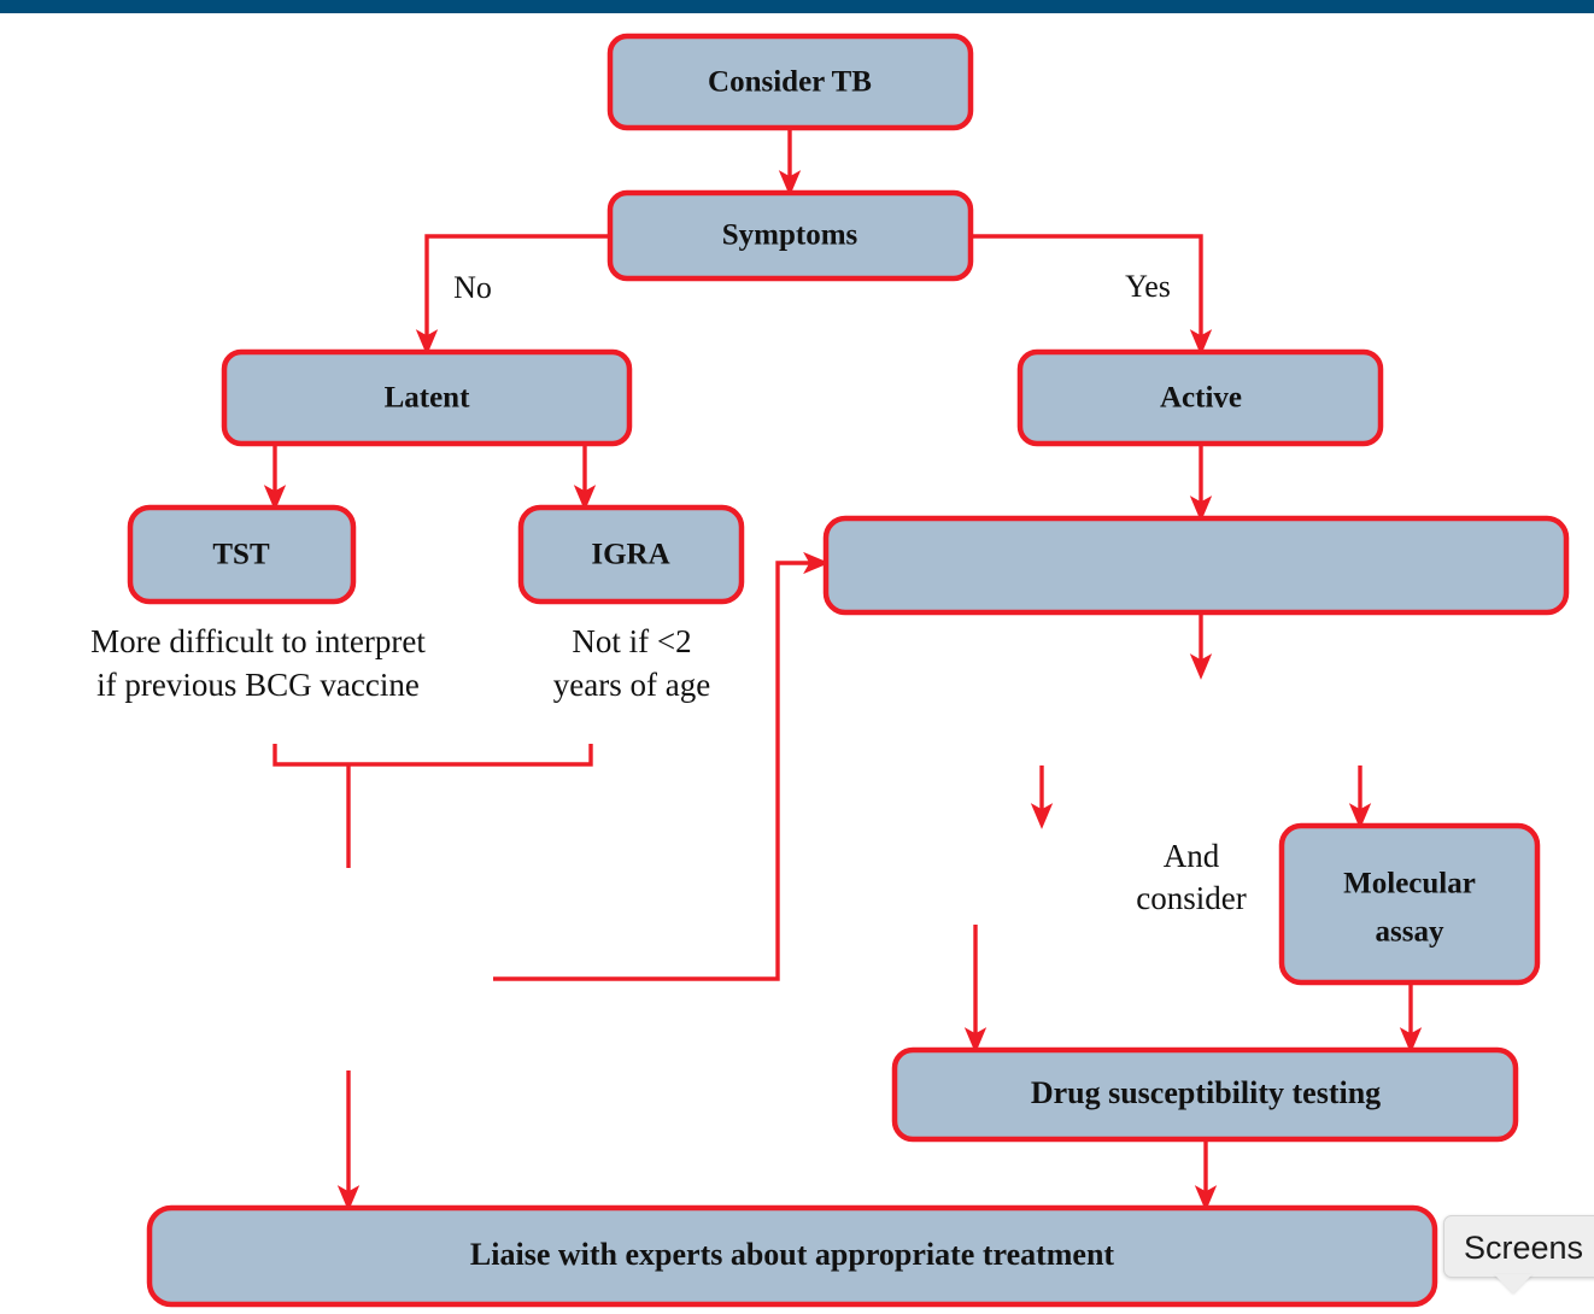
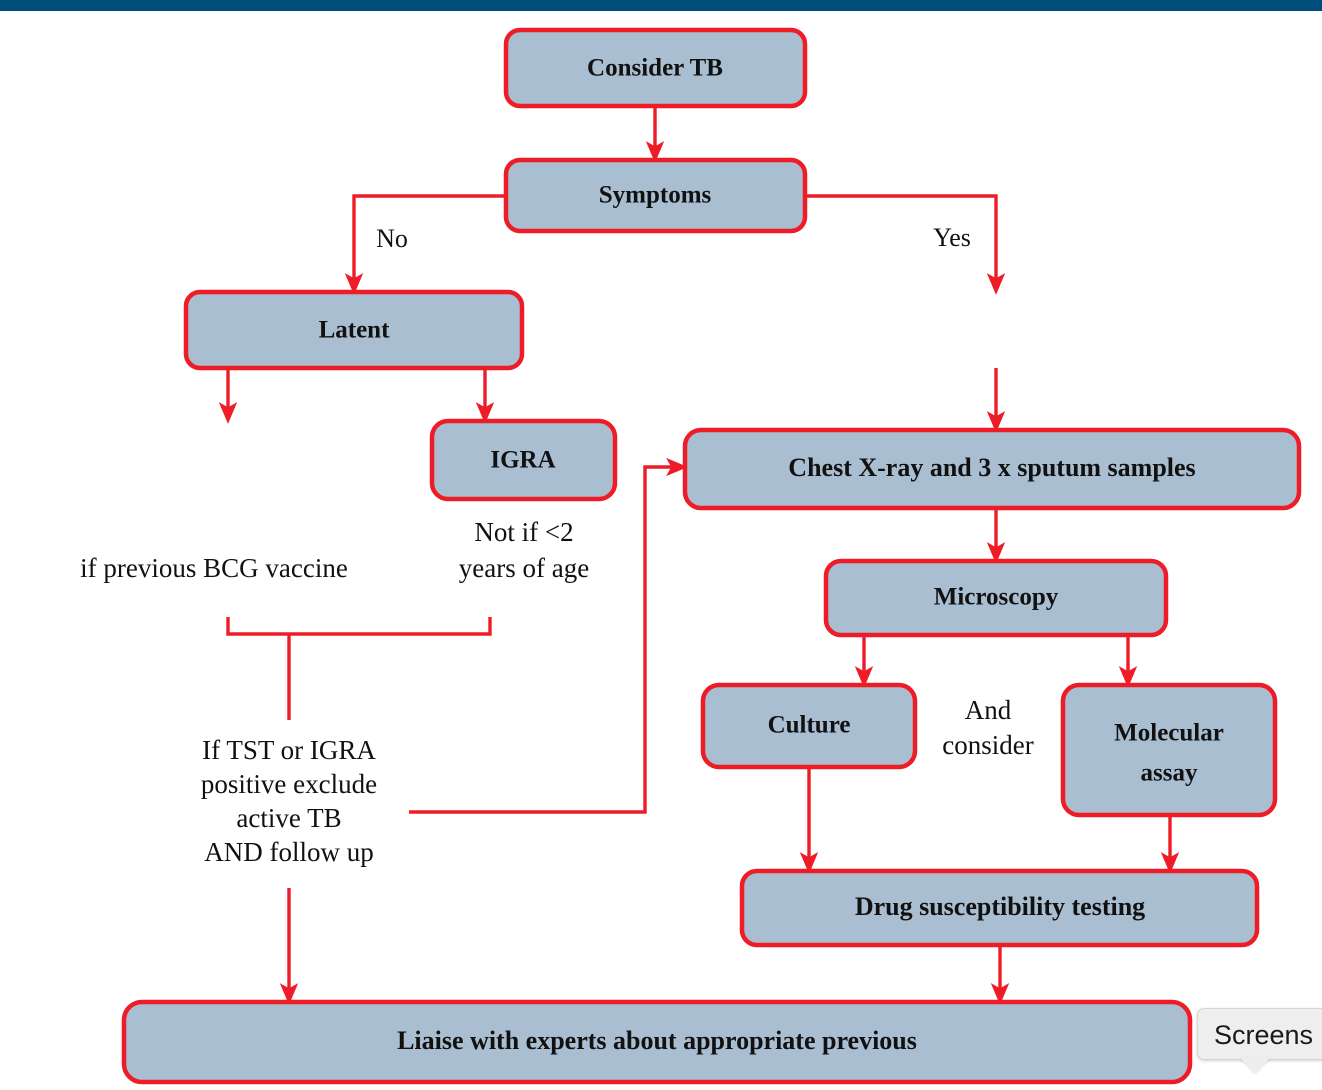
  Consider TB
  Symptoms
  Latent
- Active
- TST
  IGRA
+ Chest X-ray and 3 x sputum samples
+ Microscopy
+ Culture
  Molecular
  assay
  Drug susceptibility testing
- Liaise with experts about appropriate treatment
+ Liaise with experts about appropriate previous
  No
  Yes
  And
  consider
- More difficult to interpret
  if previous BCG vaccine
  Not if <2
  years of age
+ If TST or IGRA
+ positive exclude
+ active TB
+ AND follow up
  Screens
